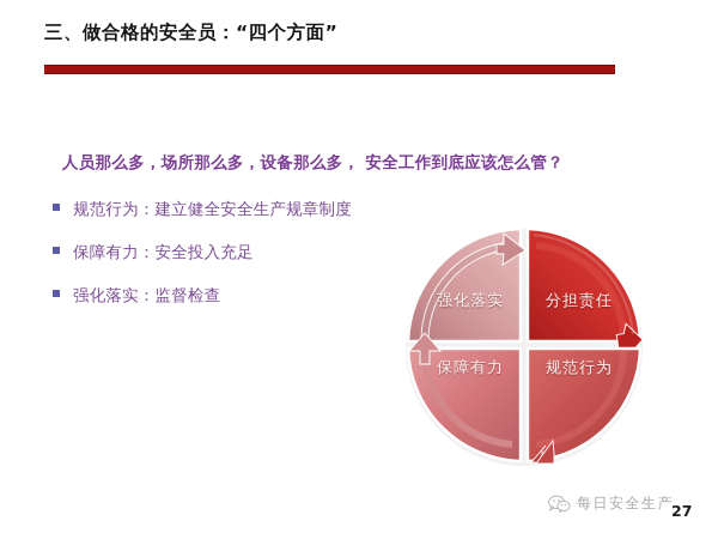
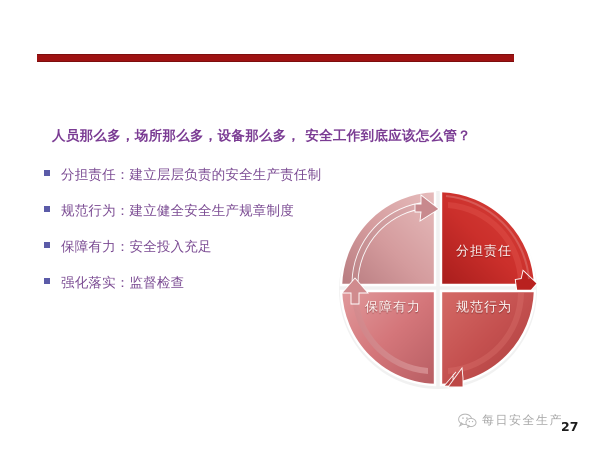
- 三、做合格的安全员：“四个方面”
  人员那么多，场所那么多，设备那么多， 安全工作到底应该怎么管？
+ 分担责任：建立层层负责的安全生产责任制
  规范行为：建立健全安全生产规章制度
  保障有力：安全投入充足
  强化落实：监督检查
- 强化落实
  分担责任
  保障有力
  规范行为
  每日安全生产
  27
